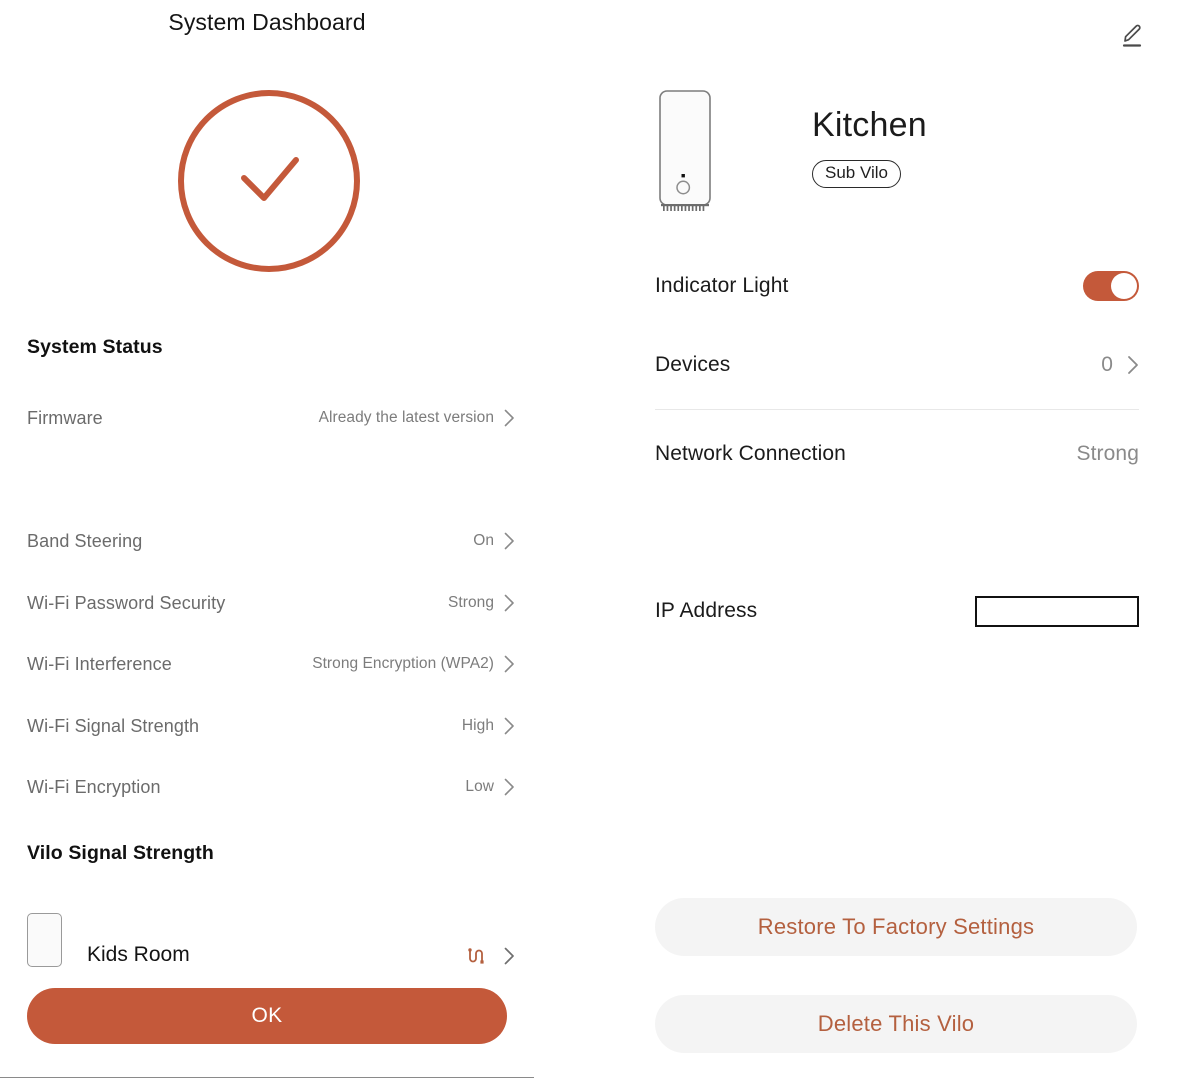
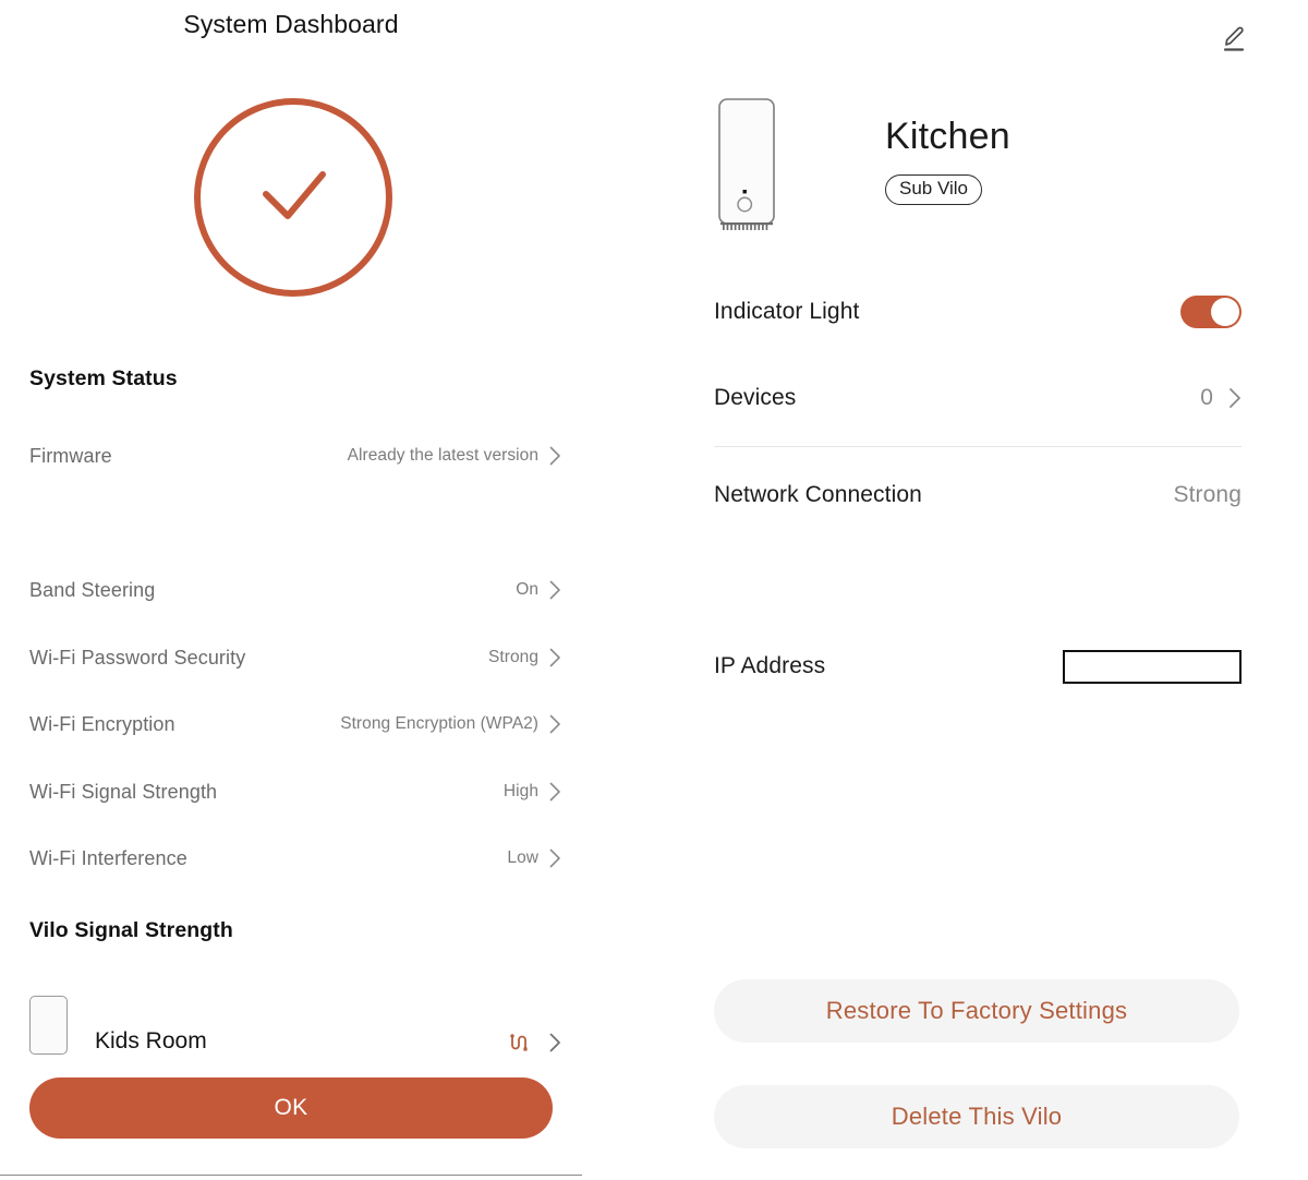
  System Dashboard
  System Status
  Firmware
  Already the latest version
  Band Steering
  On
  Wi-Fi Password Security
  Strong
- Wi-Fi Interference
+ Wi-Fi Encryption
  Strong Encryption (WPA2)
  Wi-Fi Signal Strength
  High
- Wi-Fi Encryption
+ Wi-Fi Interference
  Low
  Vilo Signal Strength
  Kids Room
  OK
  Kitchen
  Sub Vilo
  Indicator Light
  Devices
  0
  Network Connection
  Strong
  IP Address
  Restore To Factory Settings
  Delete This Vilo
